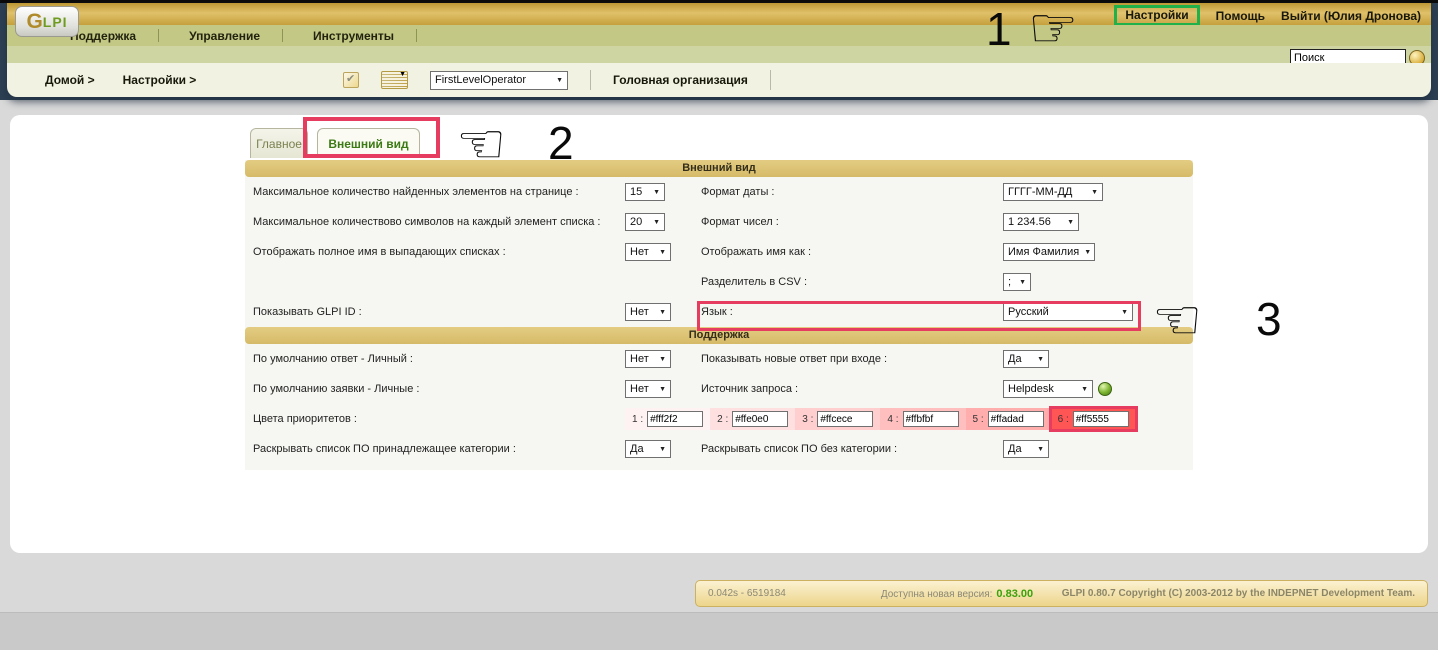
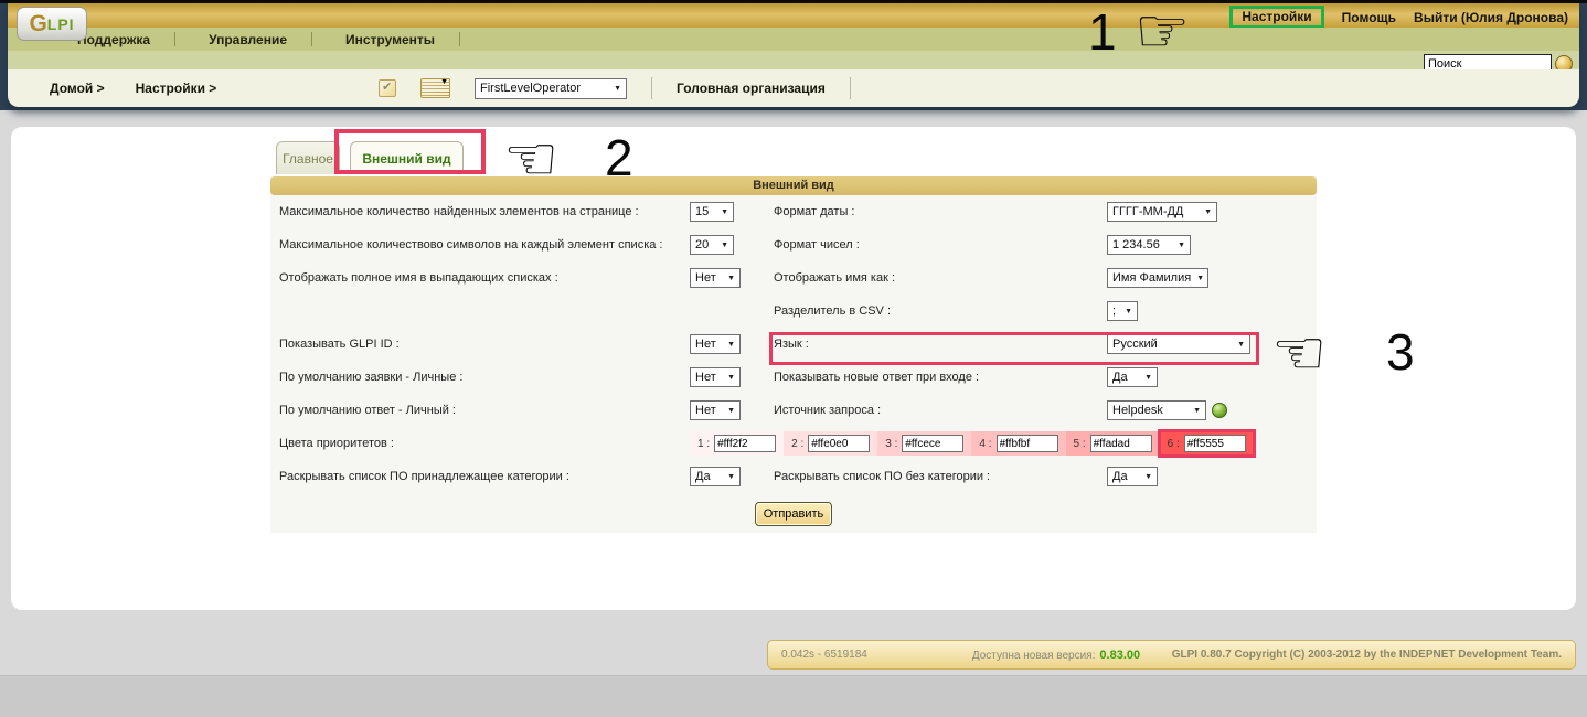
  Настройки
  Помощь
  Выйти (Юлия Дронова)
  оддержка
  Управление
  Инструменты
  Поиск
  Домой >
  Настройки >
  FirstLevelOperator
  Головная организация
  G
  LPI
  Главное
  Внешний вид
  Внешний вид
  Максимальное количество найденных элементов на странице :
  15
  Формат даты :
  ГГГГ-ММ-ДД
  Максимальное количествово символов на каждый элемент списка :
  20
  Формат чисел :
  1 234.56
  Отображать полное имя в выпадающих списках :
  Нет
  Отображать имя как :
  Имя Фамилия
  Разделитель в CSV :
  ;
  Показывать GLPI ID :
  Нет
  Язык :
  Русский
- Поддержка
- По умолчанию ответ - Личный :
+ По умолчанию заявки - Личные :
  Нет
  Показывать новые ответ при входе :
  Да
- По умолчанию заявки - Личные :
+ По умолчанию ответ - Личный :
  Нет
  Источник запроса :
  Helpdesk
  Цвета приоритетов :
  1 :
  #fff2f2
  2 :
  #ffe0e0
  3 :
  #ffcece
  4 :
  #ffbfbf
  5 :
  #ffadad
  6 :
  #ff5555
  Раскрывать список ПО принадлежащее категории :
  Да
  Раскрывать список ПО без категории :
  Да
+ Отправить
  0.042s - 6519184
  Доступна новая версия: 0.83.00
  GLPI 0.80.7 Copyright (C) 2003-2012 by the INDEPNET Development Team.
  1
  ☞
  ☜
  2
  ☜
  3
